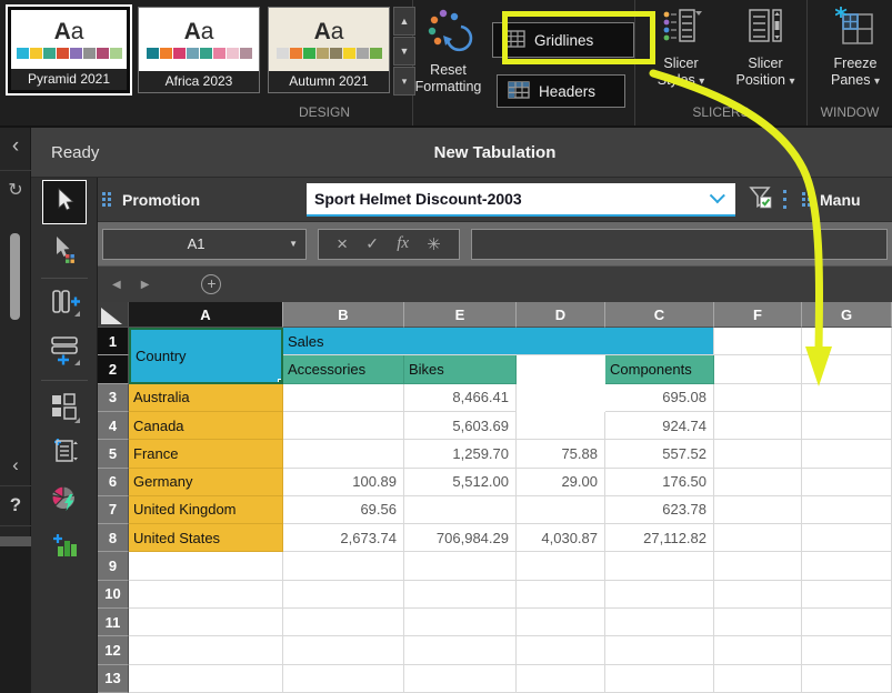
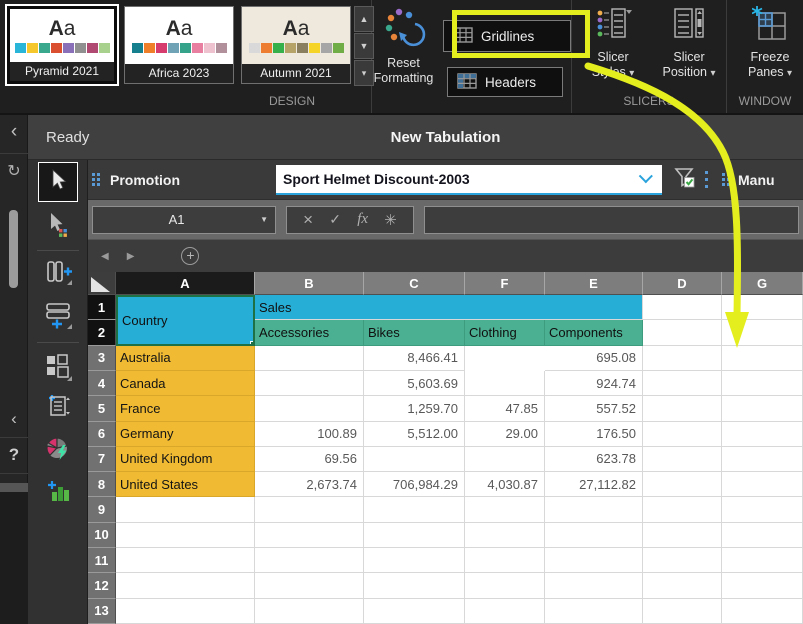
  Aa
  Pyramid 2021
  Aa
  Africa 2023
  Aa
  Autumn 2021
  ▲
  ▼
  ▾
  DESIGN
  Reset Formatting
  Gridlines
  Headers
  Slicer Position ▾
  SLICER
  Freeze Panes ▾
  WINDOW
  ‹
  ↻
  ‹
  ?
  Ready
  New Tabulation
  Promotion
  Sport Helmet Discount-2003
  Manu
  A1
  ▼
  ×
  ✓
  fx
  ✳
  ◀
  ▶
  +
  A
  B
- E
+ C
- D
+ F
- C
+ E
- F
+ D
  G
  1
  2
  3
  4
  5
  6
  7
  8
  9
  10
  11
  12
  13
  Country
  Sales
  Accessories
  Bikes
+ Clothing
  Components
  Australia
  8,466.41
  695.08
  Canada
  5,603.69
  924.74
  France
  1,259.70
- 75.88
+ 47.85
  557.52
  Germany
  100.89
  5,512.00
  29.00
  176.50
  United Kingdom
  69.56
  623.78
  United States
  2,673.74
  706,984.29
  4,030.87
  27,112.82
